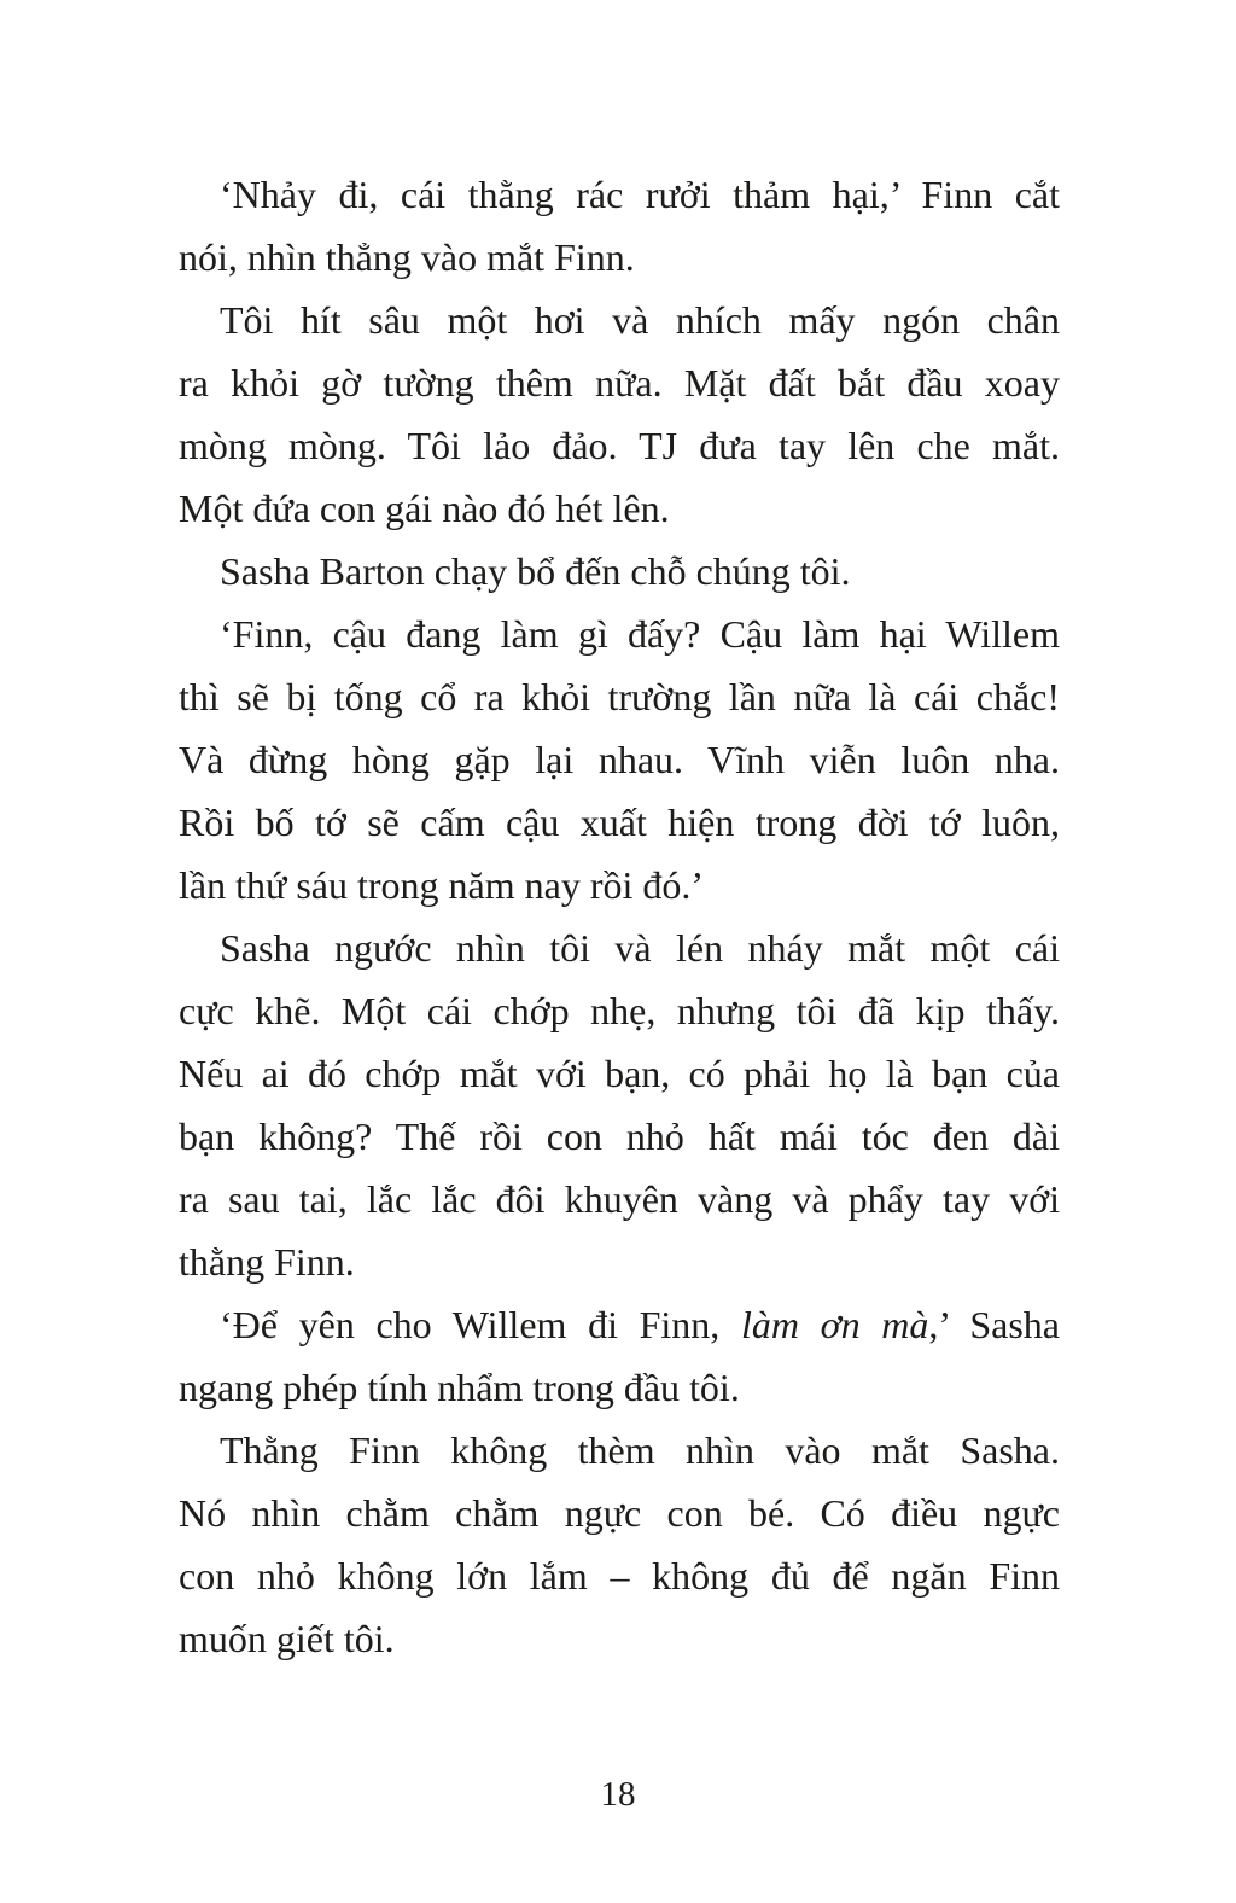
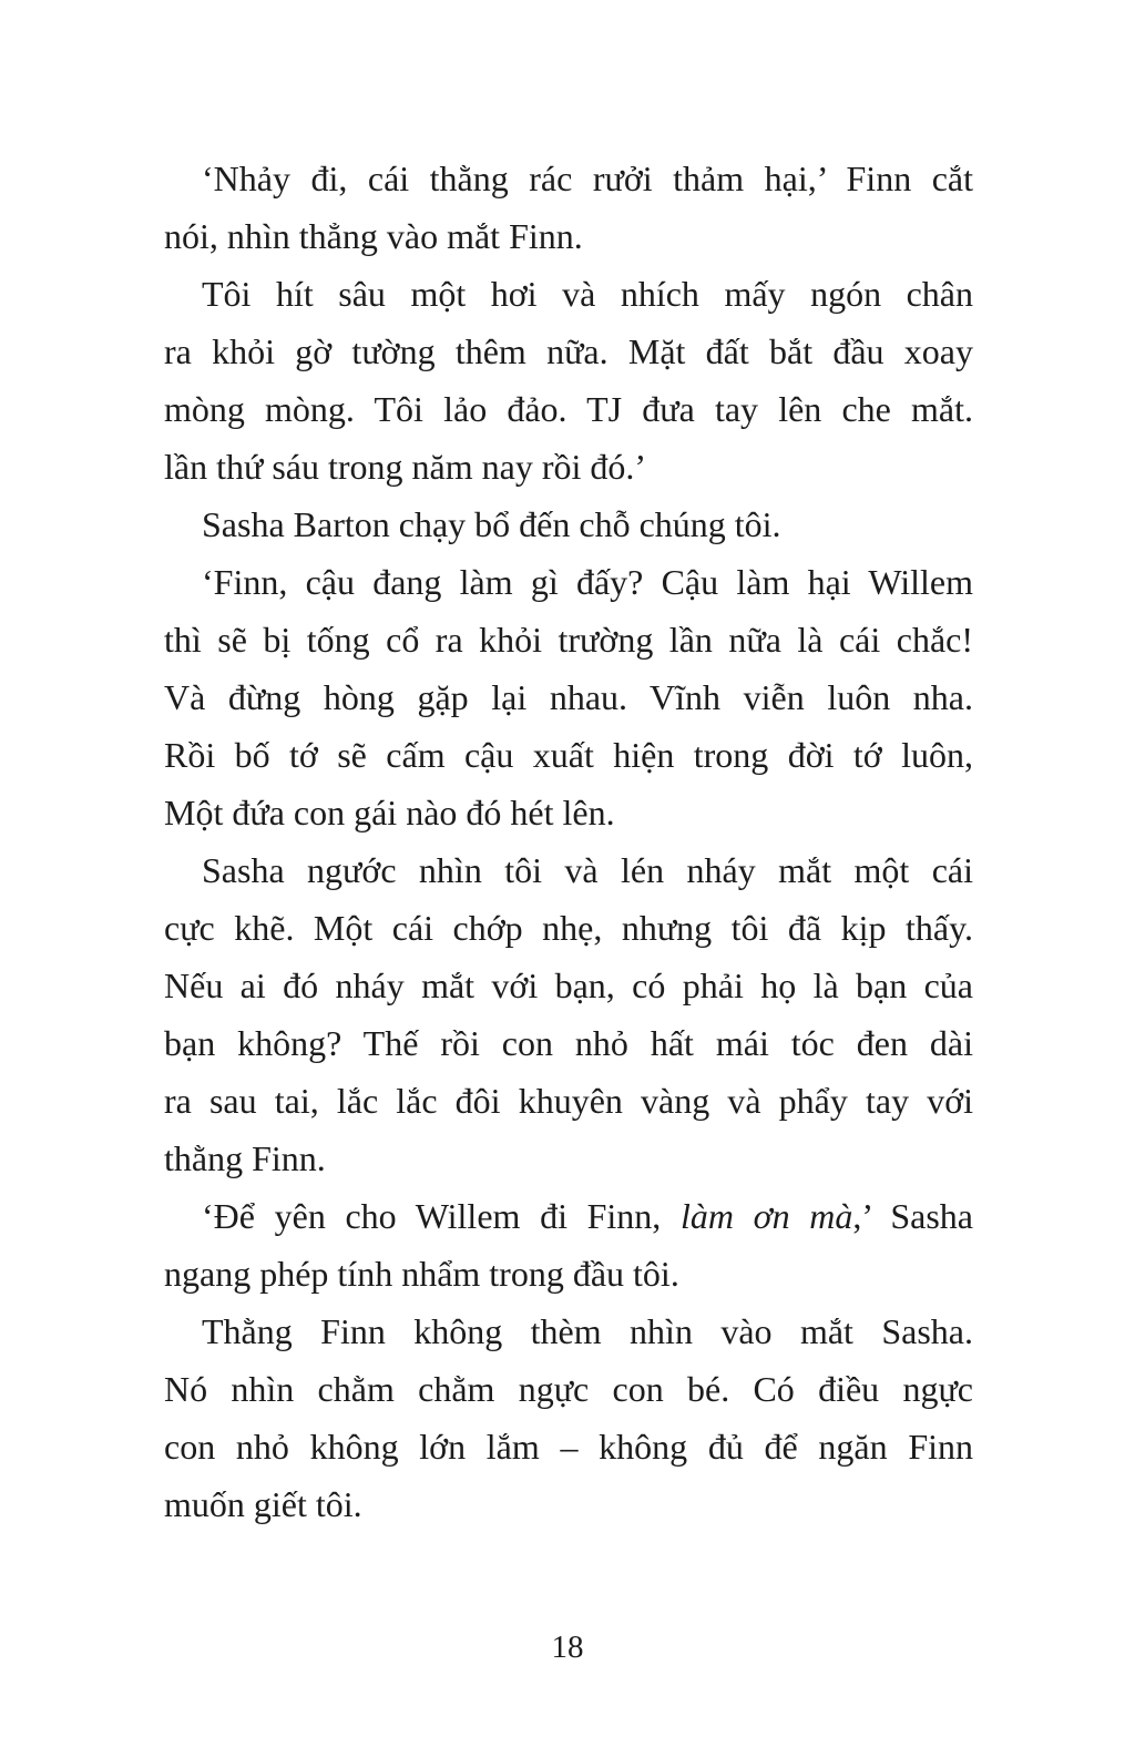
  ‘Nhảy đi, cái thằng rác rưởi thảm hại,’ Finn cắt
  nói, nhìn thẳng vào mắt Finn.
  Tôi hít sâu một hơi và nhích mấy ngón chân
  ra khỏi gờ tường thêm nữa. Mặt đất bắt đầu xoay
  mòng mòng. Tôi lảo đảo. TJ đưa tay lên che mắt.
- Một đứa con gái nào đó hét lên.
+ lần thứ sáu trong năm nay rồi đó.’
  Sasha Barton chạy bổ đến chỗ chúng tôi.
  ‘Finn, cậu đang làm gì đấy? Cậu làm hại Willem
  thì sẽ bị tống cổ ra khỏi trường lần nữa là cái chắc!
  Và đừng hòng gặp lại nhau. Vĩnh viễn luôn nha.
  Rồi bố tớ sẽ cấm cậu xuất hiện trong đời tớ luôn,
- lần thứ sáu trong năm nay rồi đó.’
+ Một đứa con gái nào đó hét lên.
  Sasha ngước nhìn tôi và lén nháy mắt một cái
  cực khẽ. Một cái chớp nhẹ, nhưng tôi đã kịp thấy.
- Nếu ai đó chớp mắt với bạn, có phải họ là bạn của
+ Nếu ai đó nháy mắt với bạn, có phải họ là bạn của
  bạn không? Thế rồi con nhỏ hất mái tóc đen dài
  ra sau tai, lắc lắc đôi khuyên vàng và phẩy tay với
  thằng Finn.
  ‘Để yên cho Willem đi Finn, làm ơn mà,’ Sasha
  ngang phép tính nhẩm trong đầu tôi.
  Thằng Finn không thèm nhìn vào mắt Sasha.
  Nó nhìn chằm chằm ngực con bé. Có điều ngực
  con nhỏ không lớn lắm – không đủ để ngăn Finn
  muốn giết tôi.
  18
